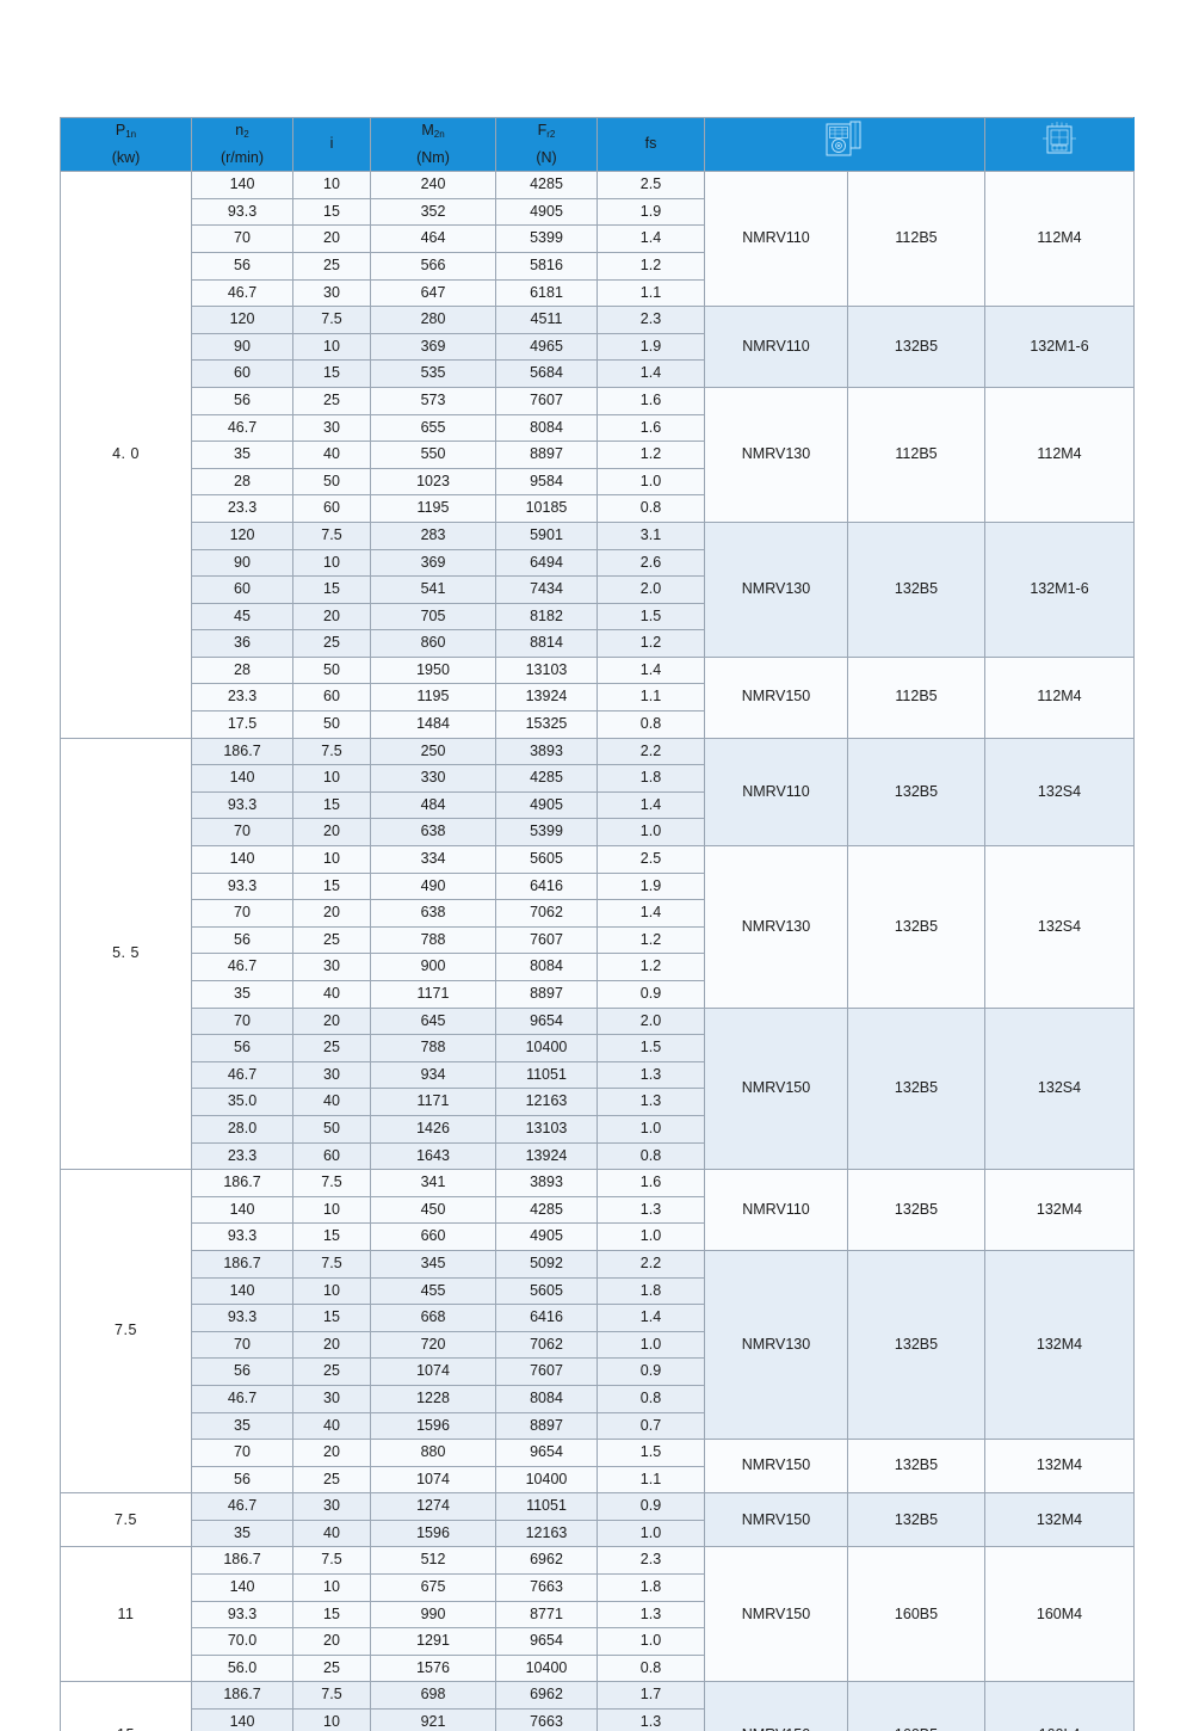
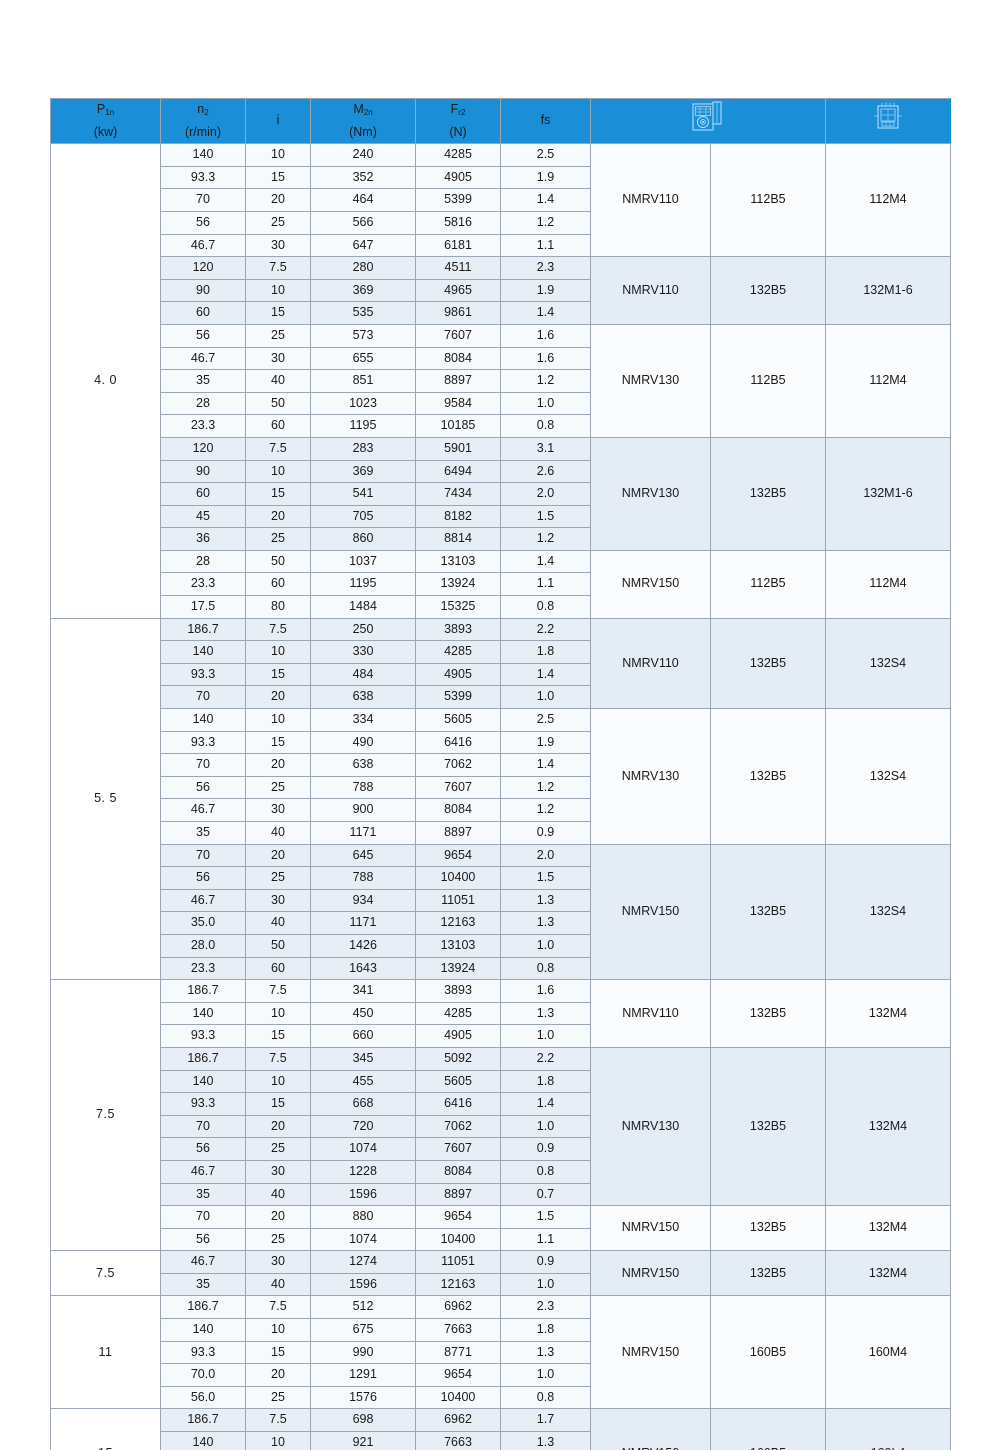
  P1n (kw)	n2 (r/min)	i	M2n (Nm)	Fr2 (N)	fs
  4. 0	140	10	240	4285	2.5	NMRV110	112B5	112M4
  93.3	15	352	4905	1.9
  70	20	464	5399	1.4
  56	25	566	5816	1.2
  46.7	30	647	6181	1.1
  120	7.5	280	4511	2.3	NMRV110	132B5	132M1-6
  90	10	369	4965	1.9
- 60	15	535	5684	1.4
+ 60	15	535	9861	1.4
  56	25	573	7607	1.6	NMRV130	112B5	112M4
  46.7	30	655	8084	1.6
- 35	40	550	8897	1.2
+ 35	40	851	8897	1.2
  28	50	1023	9584	1.0
  23.3	60	1195	10185	0.8
  120	7.5	283	5901	3.1	NMRV130	132B5	132M1-6
  90	10	369	6494	2.6
  60	15	541	7434	2.0
  45	20	705	8182	1.5
  36	25	860	8814	1.2
- 28	50	1950	13103	1.4	NMRV150	112B5	112M4
+ 28	50	1037	13103	1.4	NMRV150	112B5	112M4
  23.3	60	1195	13924	1.1
- 17.5	50	1484	15325	0.8
+ 17.5	80	1484	15325	0.8
  5. 5	186.7	7.5	250	3893	2.2	NMRV110	132B5	132S4
  140	10	330	4285	1.8
  93.3	15	484	4905	1.4
  70	20	638	5399	1.0
  140	10	334	5605	2.5	NMRV130	132B5	132S4
  93.3	15	490	6416	1.9
  70	20	638	7062	1.4
  56	25	788	7607	1.2
  46.7	30	900	8084	1.2
  35	40	1171	8897	0.9
  70	20	645	9654	2.0	NMRV150	132B5	132S4
  56	25	788	10400	1.5
  46.7	30	934	11051	1.3
  35.0	40	1171	12163	1.3
  28.0	50	1426	13103	1.0
  23.3	60	1643	13924	0.8
  7.5	186.7	7.5	341	3893	1.6	NMRV110	132B5	132M4
  140	10	450	4285	1.3
  93.3	15	660	4905	1.0
  186.7	7.5	345	5092	2.2	NMRV130	132B5	132M4
  140	10	455	5605	1.8
  93.3	15	668	6416	1.4
  70	20	720	7062	1.0
  56	25	1074	7607	0.9
  46.7	30	1228	8084	0.8
  35	40	1596	8897	0.7
  70	20	880	9654	1.5	NMRV150	132B5	132M4
  56	25	1074	10400	1.1
  7.5	46.7	30	1274	11051	0.9	NMRV150	132B5	132M4
  35	40	1596	12163	1.0
  11	186.7	7.5	512	6962	2.3	NMRV150	160B5	160M4
  140	10	675	7663	1.8
  93.3	15	990	8771	1.3
  70.0	20	1291	9654	1.0
  56.0	25	1576	10400	0.8
  140	10	921	7663	1.3
